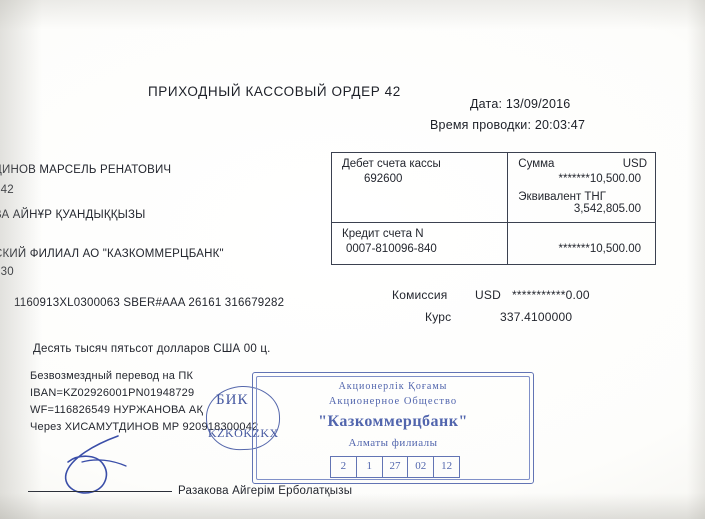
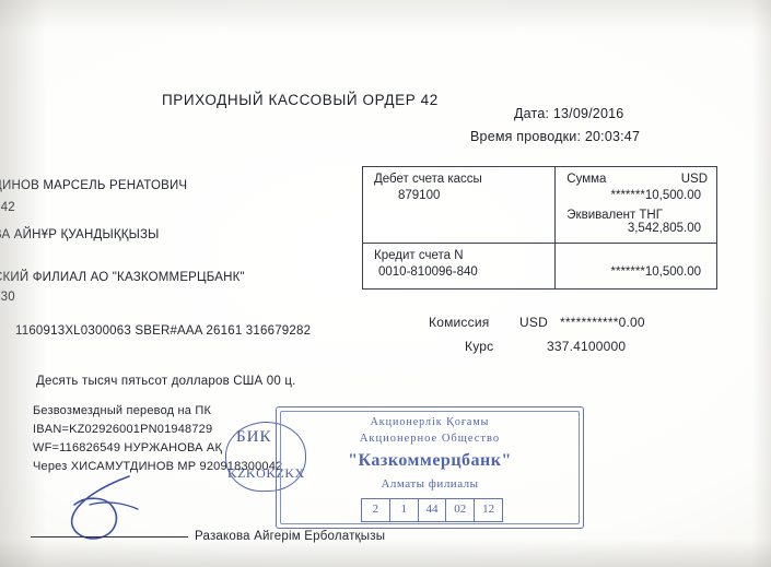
  ПРИХОДНЫЙ КАССОВЫЙ ОРДЕР 42
  Дата: 13/09/2016
  Время проводки: 20:03:47
  МАРСЕЛЬ РЕНАТОВИЧ
  ИЛИАЛ АО "КАЗКОММЕРЦБАНК"
  913XL0300063 SBER#AAA 26161 316679282
- Дебет счета кассы 692600	Сумма USD *******10,500.00 Эквивалент ТНГ 3,542,805.00
+ Дебет счета кассы 879100	Сумма USD *******10,500.00 Эквивалент ТНГ 3,542,805.00
- Кредит счета N 0007-810096-840	*******10,500.00
+ Кредит счета N 0010-810096-840	*******10,500.00
  Комиссия
  USD
  ***********0.00
  Курс
  337.4100000
  есять тысяч пятьсот долларов США 00 ц.
  звозмездный перевод на ПК
  AN=KZ02926001PN01948729
  F=116826549 НУРЖАНОВА АҚ
  рез ХИСАМУТДИНОВ МР 920918300042
  БИК
  KZKOKZKX
  Акционерлік Қоғамы
  Акционерное Общество
  "Казкоммерцбанк"
  Алматы филиалы
  2
  1
- 27
+ 44
  02
  12
  Разакова Айгерім Ерболатқызы
